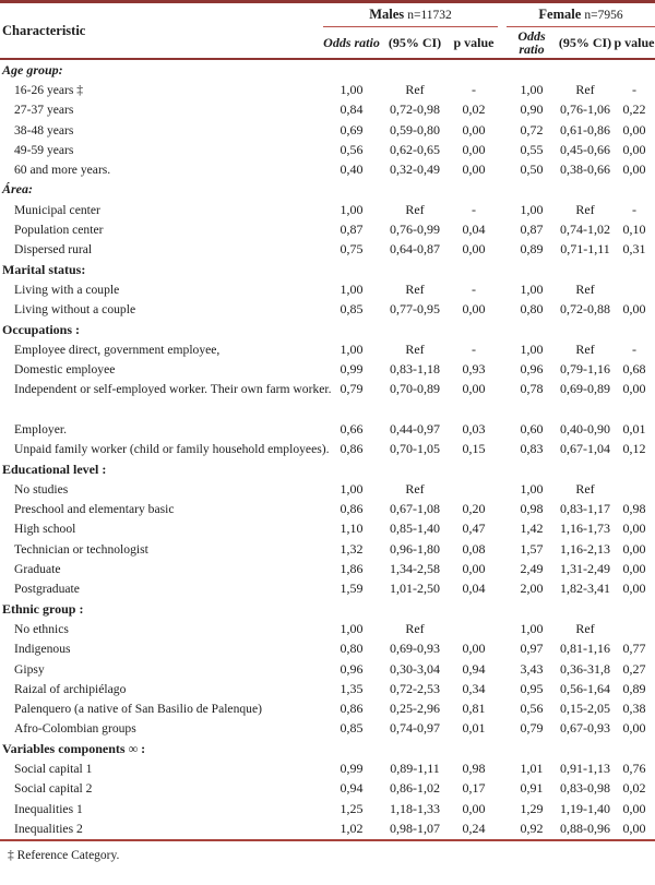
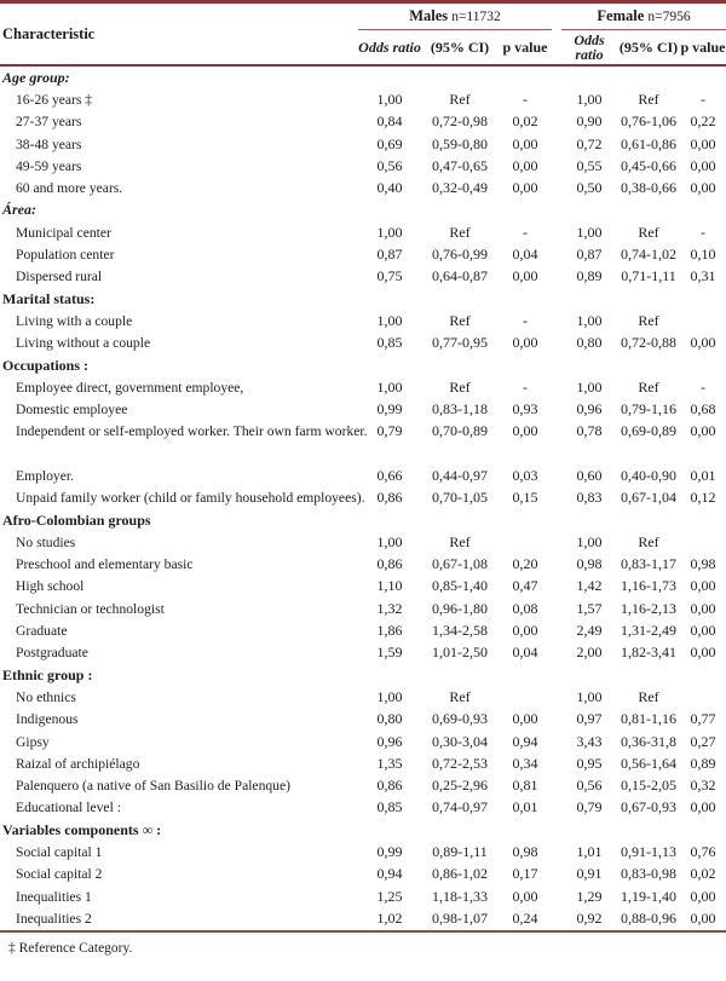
  Characteristic	Males n=11732		Female n=7956
  Odds ratio	(95% CI)	p value	Odds ratio	(95% CI)	p value
  Age group:
  16-26 years ‡	1,00	Ref	-		1,00	Ref	-
  27-37 years	0,84	0,72-0,98	0,02		0,90	0,76-1,06	0,22
  38-48 years	0,69	0,59-0,80	0,00		0,72	0,61-0,86	0,00
- 49-59 years	0,56	0,62-0,65	0,00		0,55	0,45-0,66	0,00
+ 49-59 years	0,56	0,47-0,65	0,00		0,55	0,45-0,66	0,00
  60 and more years.	0,40	0,32-0,49	0,00		0,50	0,38-0,66	0,00
  Área:
  Municipal center	1,00	Ref	-		1,00	Ref	-
  Population center	0,87	0,76-0,99	0,04		0,87	0,74-1,02	0,10
  Dispersed rural	0,75	0,64-0,87	0,00		0,89	0,71-1,11	0,31
  Marital status:
  Living with a couple	1,00	Ref	-		1,00	Ref
  Living without a couple	0,85	0,77-0,95	0,00		0,80	0,72-0,88	0,00
  Occupations :
  Employee direct, government employee,	1,00	Ref	-		1,00	Ref	-
  Domestic employee	0,99	0,83-1,18	0,93		0,96	0,79-1,16	0,68
  Independent or self-employed worker. Their own farm worker.	0,79	0,70-0,89	0,00		0,78	0,69-0,89	0,00
  Employer.	0,66	0,44-0,97	0,03		0,60	0,40-0,90	0,01
  Unpaid family worker (child or family household employees).	0,86	0,70-1,05	0,15		0,83	0,67-1,04	0,12
- Educational level :
+ Afro-Colombian groups
  No studies	1,00	Ref			1,00	Ref
  Preschool and elementary basic	0,86	0,67-1,08	0,20		0,98	0,83-1,17	0,98
  High school	1,10	0,85-1,40	0,47		1,42	1,16-1,73	0,00
  Technician or technologist	1,32	0,96-1,80	0,08		1,57	1,16-2,13	0,00
  Graduate	1,86	1,34-2,58	0,00		2,49	1,31-2,49	0,00
  Postgraduate	1,59	1,01-2,50	0,04		2,00	1,82-3,41	0,00
  Ethnic group :
  No ethnics	1,00	Ref			1,00	Ref
  Indigenous	0,80	0,69-0,93	0,00		0,97	0,81-1,16	0,77
  Gipsy	0,96	0,30-3,04	0,94		3,43	0,36-31,8	0,27
  Raizal of archipiélago	1,35	0,72-2,53	0,34		0,95	0,56-1,64	0,89
- Palenquero (a native of San Basilio de Palenque)	0,86	0,25-2,96	0,81		0,56	0,15-2,05	0,38
+ Palenquero (a native of San Basilio de Palenque)	0,86	0,25-2,96	0,81		0,56	0,15-2,05	0,32
- Afro-Colombian groups	0,85	0,74-0,97	0,01		0,79	0,67-0,93	0,00
+ Educational level :	0,85	0,74-0,97	0,01		0,79	0,67-0,93	0,00
  Variables components ∞ :
  Social capital 1	0,99	0,89-1,11	0,98		1,01	0,91-1,13	0,76
  Social capital 2	0,94	0,86-1,02	0,17		0,91	0,83-0,98	0,02
  Inequalities 1	1,25	1,18-1,33	0,00		1,29	1,19-1,40	0,00
  Inequalities 2	1,02	0,98-1,07	0,24		0,92	0,88-0,96	0,00
  ‡ Reference Category.
